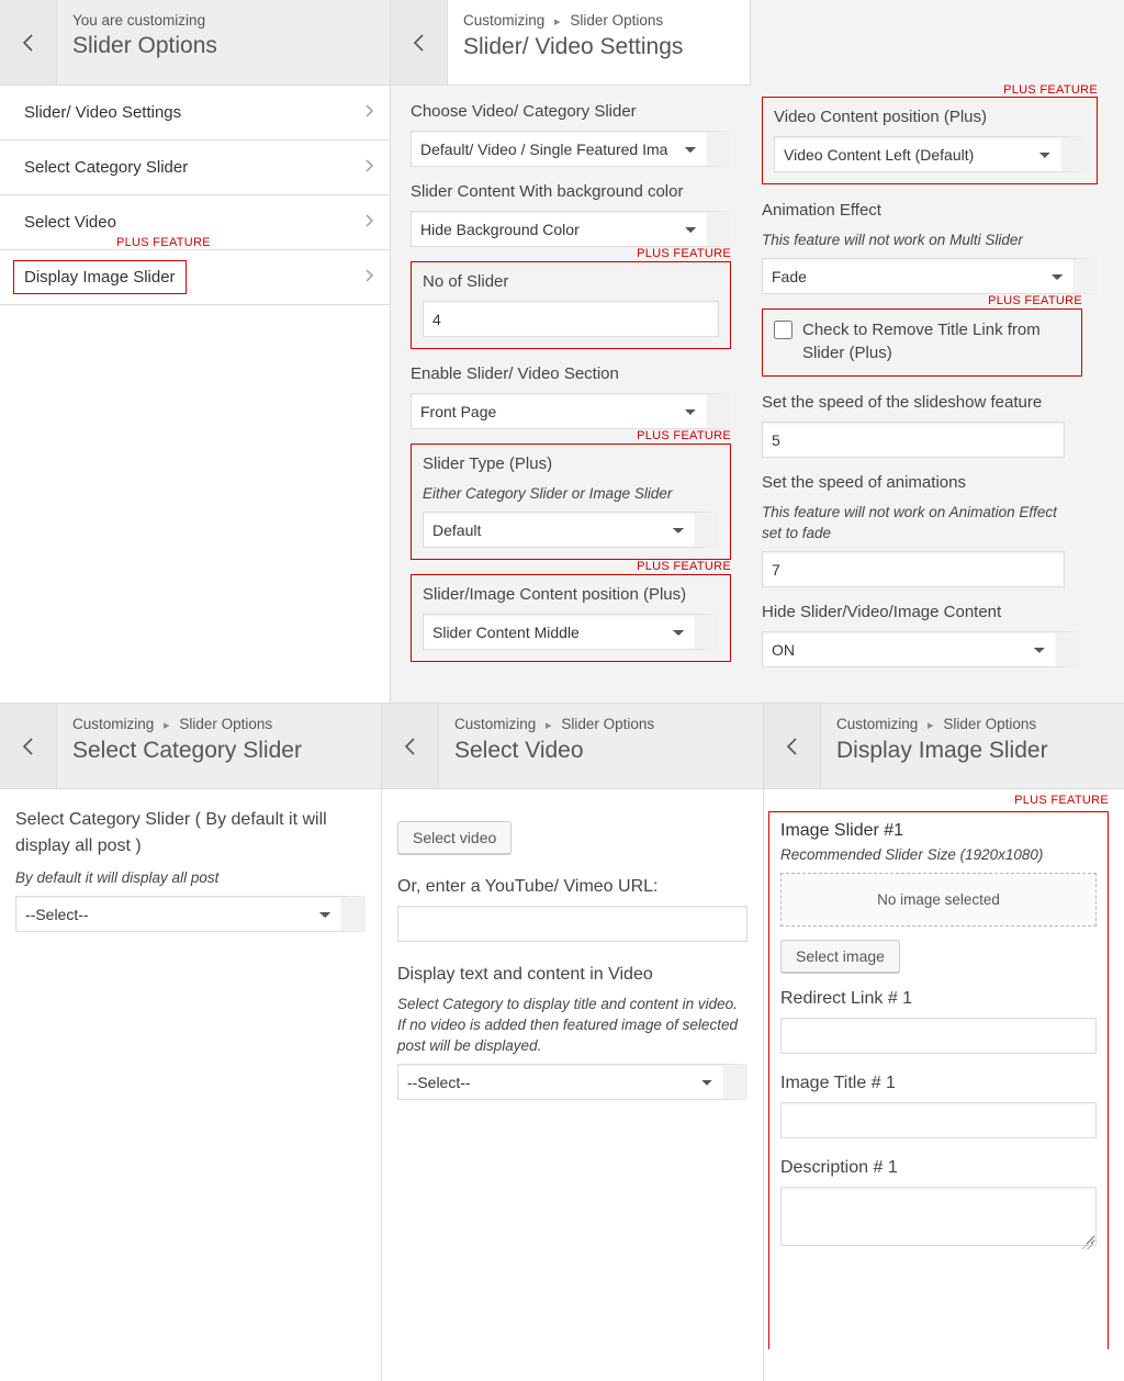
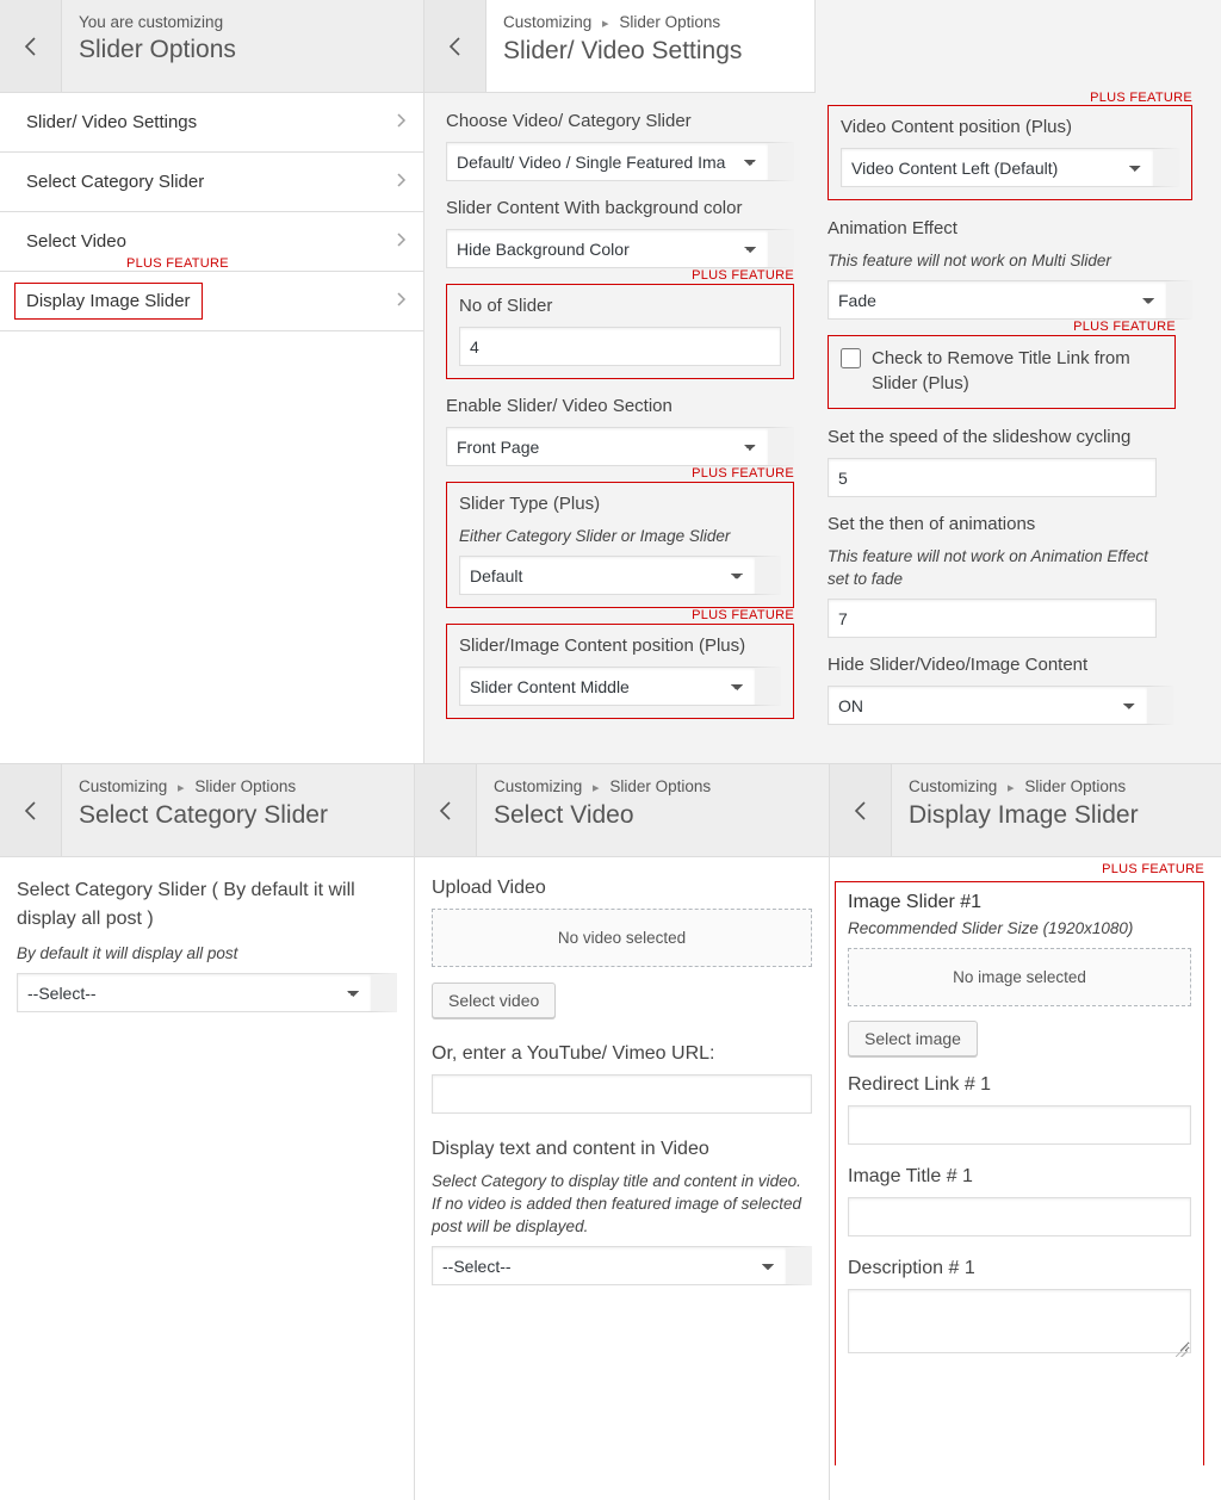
  You are customizing
  Slider Options
  Slider/ Video Settings
  Select Category Slider
  Select Video
  PLUS FEATURE
  Display Image Slider
  Customizing ▸ Slider Options
  Slider/ Video Settings
  Choose Video/ Category Slider
  Default/ Video / Single Featured Ima
  Slider Content With background color
  Hide Background Color
  PLUS FEATURE
  No of Slider
  4
  Enable Slider/ Video Section
  Front Page
  PLUS FEATURE
  Slider Type (Plus)
  Either Category Slider or Image Slider
  Default
  PLUS FEATURE
  Slider/Image Content position (Plus)
  Slider Content Middle
  PLUS FEATURE
  Video Content position (Plus)
  Video Content Left (Default)
  Animation Effect
  This feature will not work on Multi Slider
  Fade
  PLUS FEATURE
  Check to Remove Title Link from Slider (Plus)
- Set the speed of the slideshow feature
+ Set the speed of the slideshow cycling
  5
- Set the speed of animations
+ Set the then of animations
  This feature will not work on Animation Effect set to fade
  7
  Hide Slider/Video/Image Content
  ON
  Customizing ▸ Slider Options
  Select Category Slider
  Select Category Slider ( By default it will display all post )
  By default it will display all post
  --Select--
  Customizing ▸ Slider Options
  Select Video
+ Upload Video
+ No video selected
  Select video
  Or, enter a YouTube/ Vimeo URL:
  Display text and content in Video
  Select Category to display title and content in video. If no video is added then featured image of selected post will be displayed.
  --Select--
  Customizing ▸ Slider Options
  Display Image Slider
  PLUS FEATURE
  Image Slider #1
  Recommended Slider Size (1920x1080)
  No image selected
  Select image
  Redirect Link # 1
  Image Title # 1
  Description # 1
